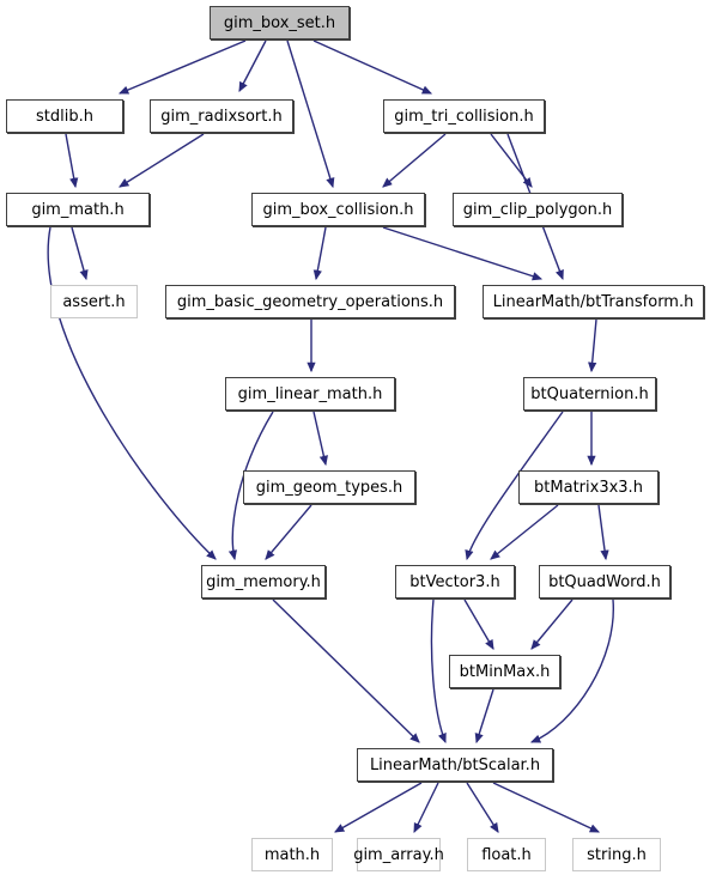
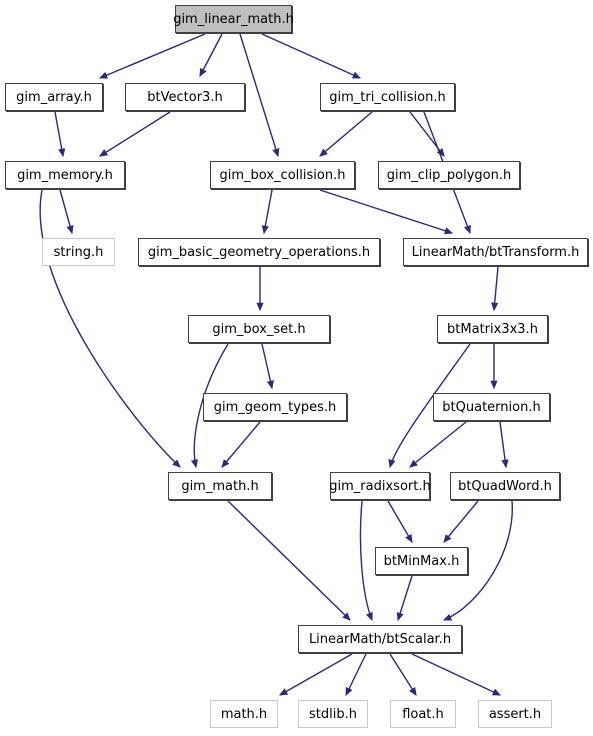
- gim_box_set.h
+ gim_linear_math.h
- stdlib.h
+ gim_array.h
- gim_radixsort.h
+ btVector3.h
  gim_tri_collision.h
- gim_math.h
+ gim_memory.h
  gim_box_collision.h
  gim_clip_polygon.h
- assert.h
+ string.h
  gim_basic_geometry_operations.h
  LinearMath/btTransform.h
- gim_linear_math.h
+ gim_box_set.h
- btQuaternion.h
+ btMatrix3x3.h
  gim_geom_types.h
- btMatrix3x3.h
+ btQuaternion.h
- gim_memory.h
+ gim_math.h
- btVector3.h
+ gim_radixsort.h
  btQuadWord.h
  btMinMax.h
  LinearMath/btScalar.h
  math.h
- gim_array.h
+ stdlib.h
  float.h
- string.h
+ assert.h
